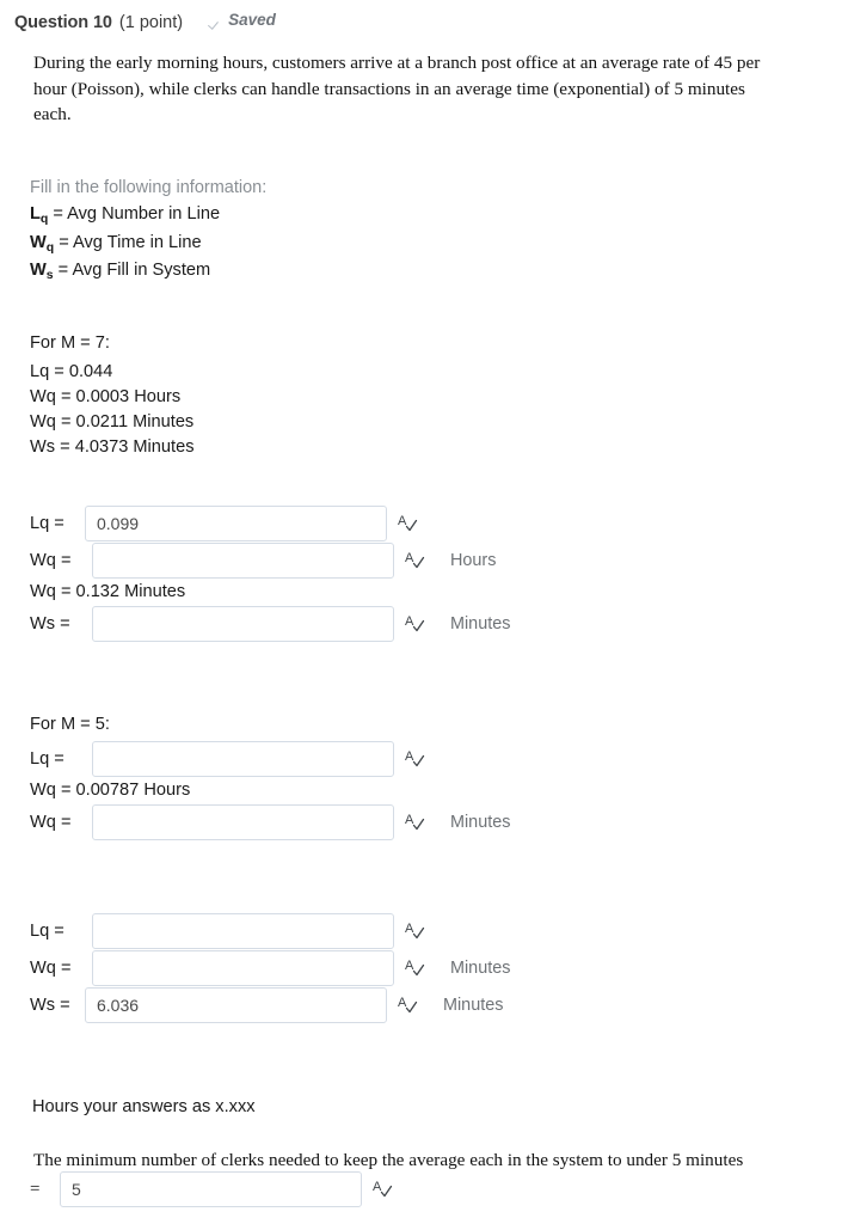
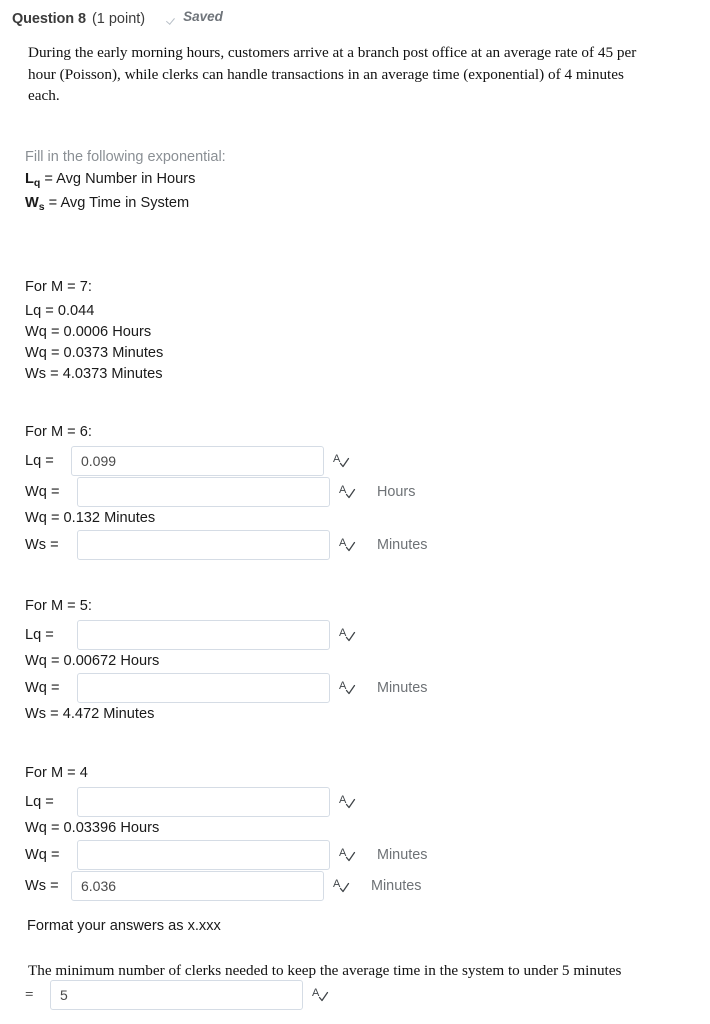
- Question 10
+ Question 8
  (1 point)
  Saved
- During the early morning hours, customers arrive at a branch post office at an average rate of 45 per hour (Poisson), while clerks can handle transactions in an average time (exponential) of 5 minutes each.
+ During the early morning hours, customers arrive at a branch post office at an average rate of 45 per hour (Poisson), while clerks can handle transactions in an average time (exponential) of 4 minutes each.
- Fill in the following information:
+ Fill in the following exponential:
- Lq = Avg Number in Line
+ Lq = Avg Number in Hours
- Wq = Avg Time in Line
- Ws = Avg Fill in System
+ Ws = Avg Time in System
  For M = 7:
  Lq = 0.044
- Wq = 0.0003 Hours
+ Wq = 0.0006 Hours
- Wq = 0.0211 Minutes
+ Wq = 0.0373 Minutes
  Ws = 4.0373 Minutes
+ For M = 6:
  Lq =
  0.099
  A
  Wq =
  A
  Hours
  Wq = 0.132 Minutes
  Ws =
  A
  Minutes
  For M = 5:
  Lq =
  A
- Wq = 0.00787 Hours
+ Wq = 0.00672 Hours
  Wq =
  A
  Minutes
+ Ws = 4.472 Minutes
+ For M = 4
  Lq =
  A
+ Wq = 0.03396 Hours
  Wq =
  A
  Minutes
  Ws =
  6.036
  A
  Minutes
- Hours your answers as x.xxx
+ Format your answers as x.xxx
- The minimum number of clerks needed to keep the average each in the system to under 5 minutes
+ The minimum number of clerks needed to keep the average time in the system to under 5 minutes
  =
  5
  A
